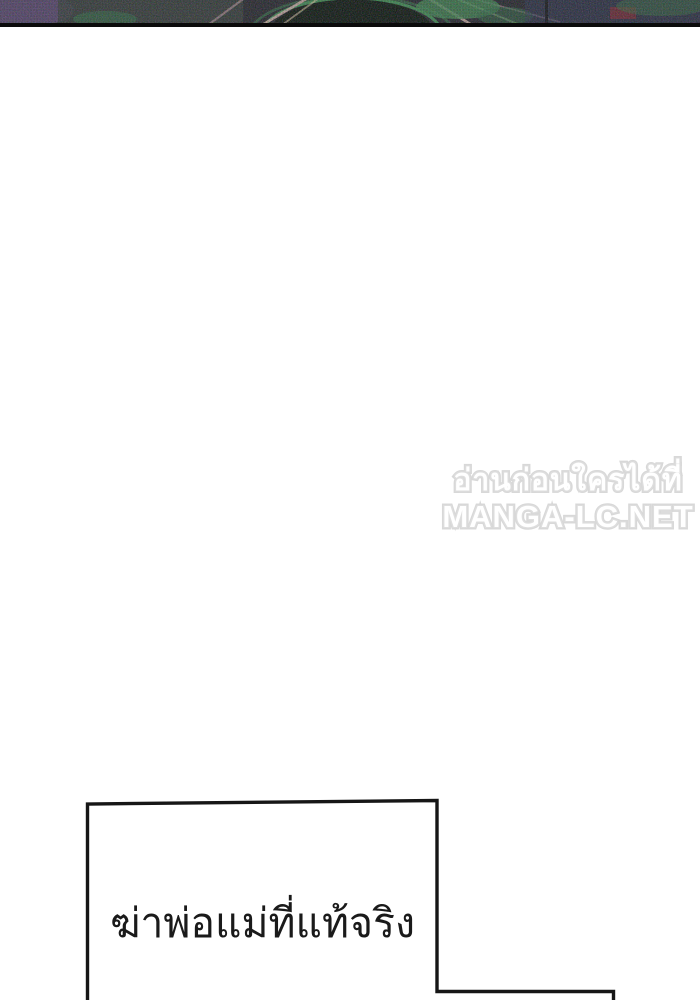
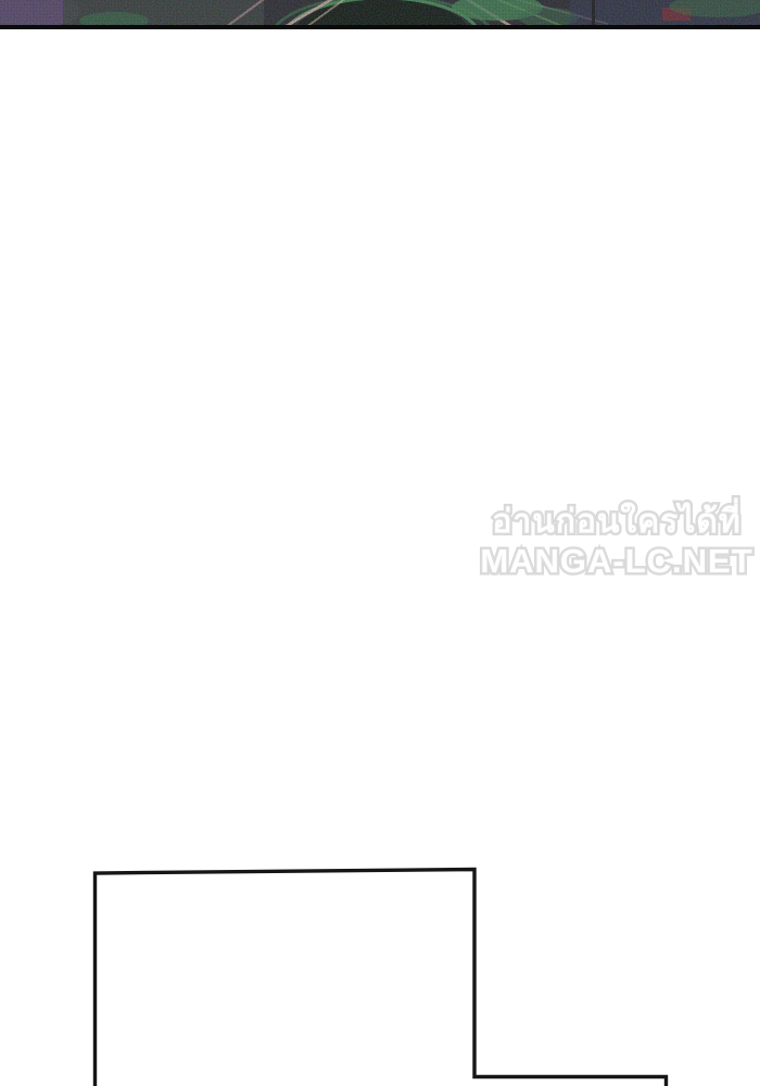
  อ่านก่อนใครได้ที่
  MANGA-LC.NET
- ฆ่าพ่อแม่ที่แท้จริง
